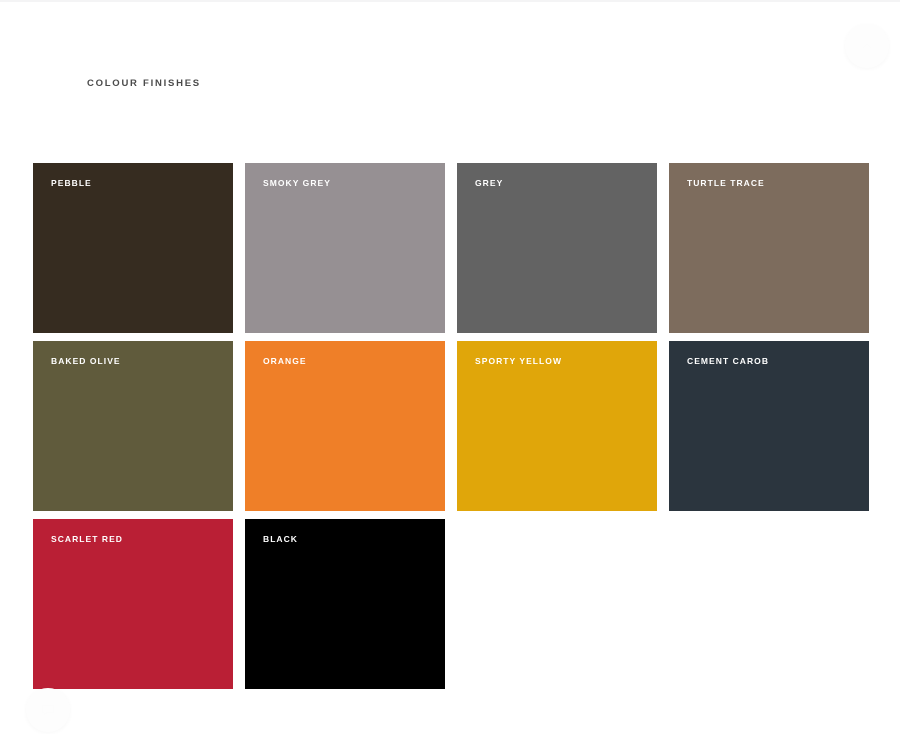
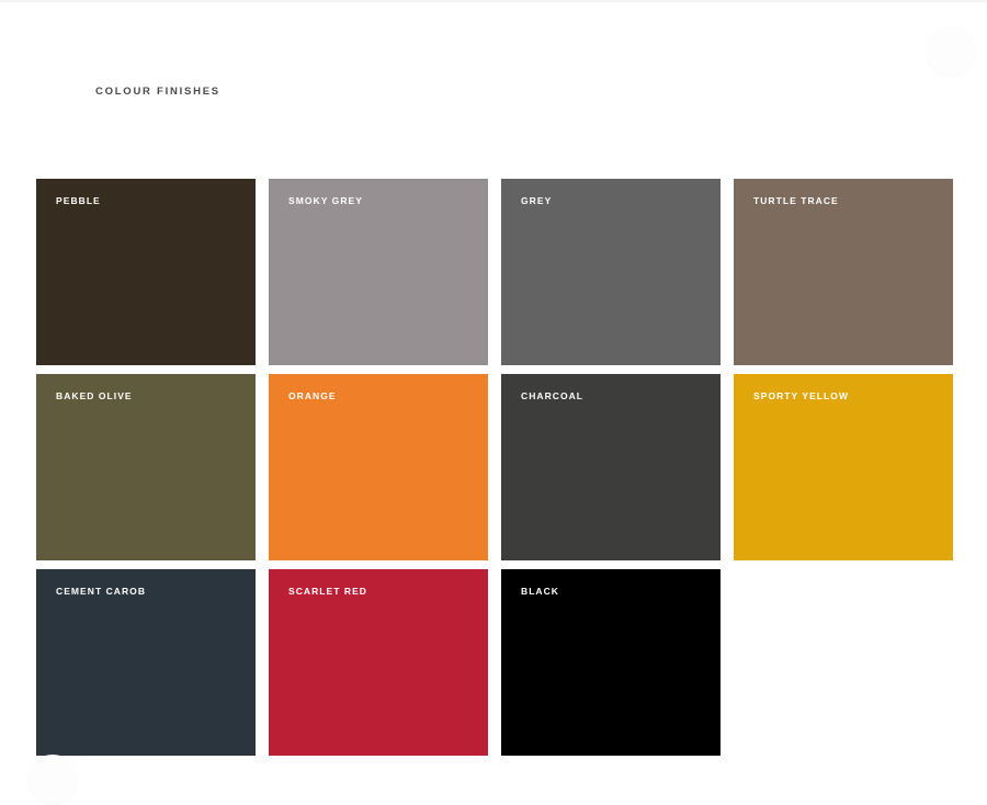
  COLOUR FINISHES
  PEBBLE
  SMOKY GREY
  GREY
  TURTLE TRACE
  BAKED OLIVE
  ORANGE
+ CHARCOAL
  SPORTY YELLOW
  CEMENT CAROB
  SCARLET RED
  BLACK
